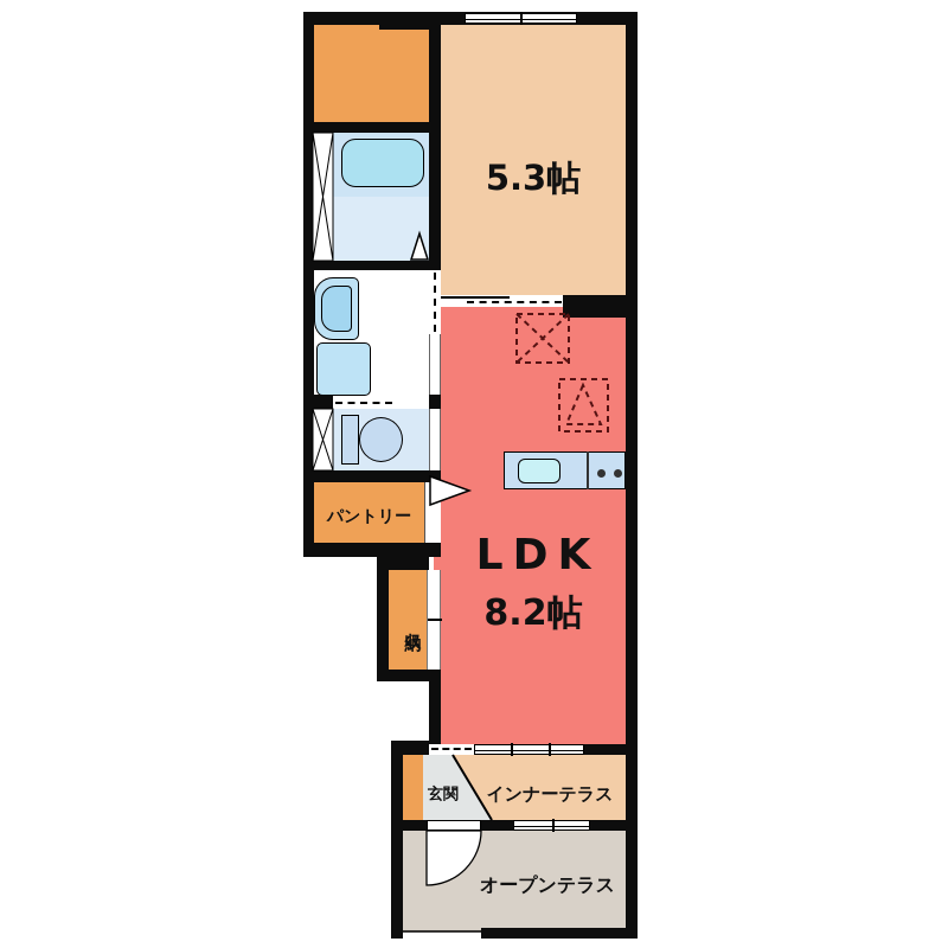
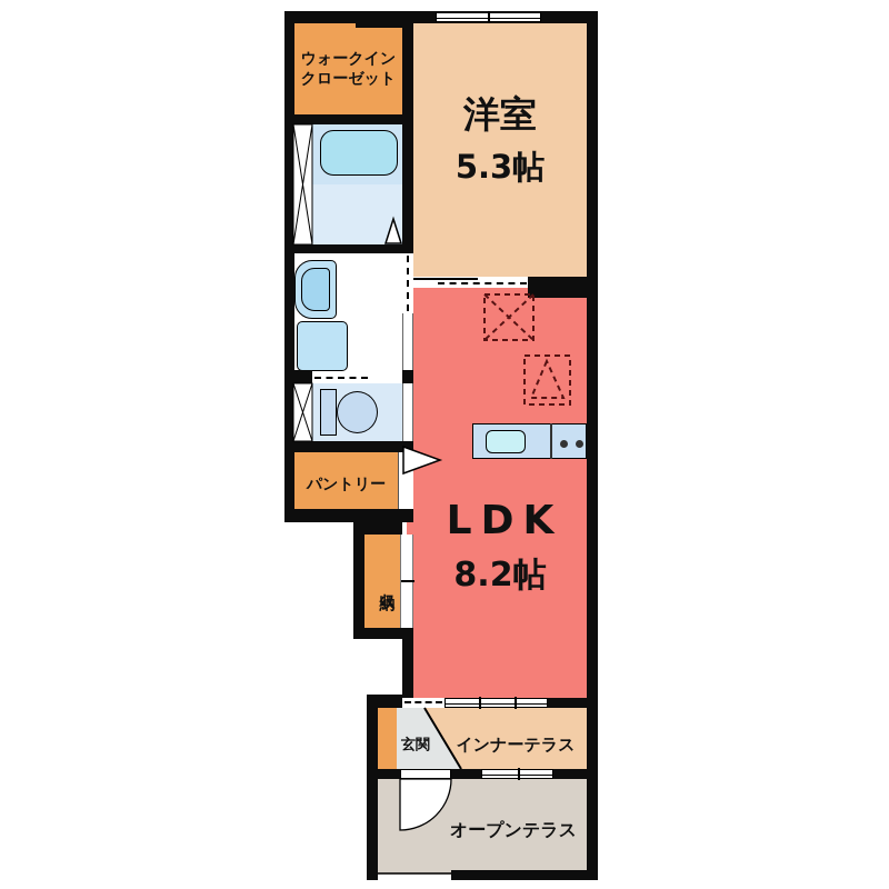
+ ウォークイン
+ クローゼット
+ 洋室
  5.3帖
  LDK
  8.2帖
  パントリー
  玄関
  インナーテラス
  オープンテラス
